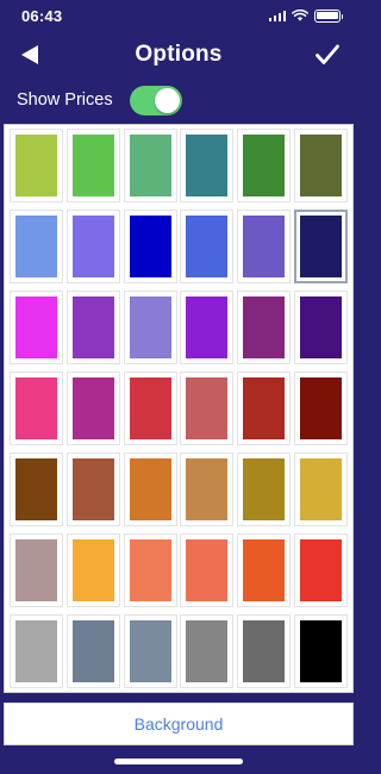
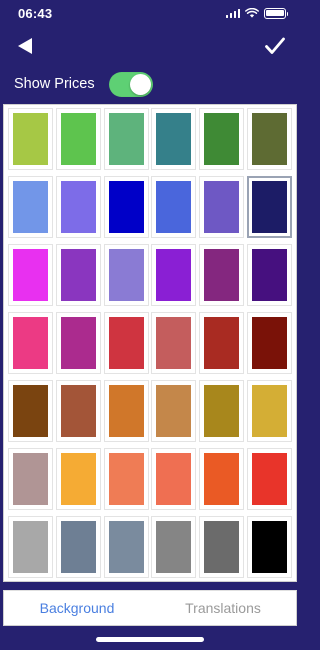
  06:43
- Options
  Show Prices
  Background
+ Translations
